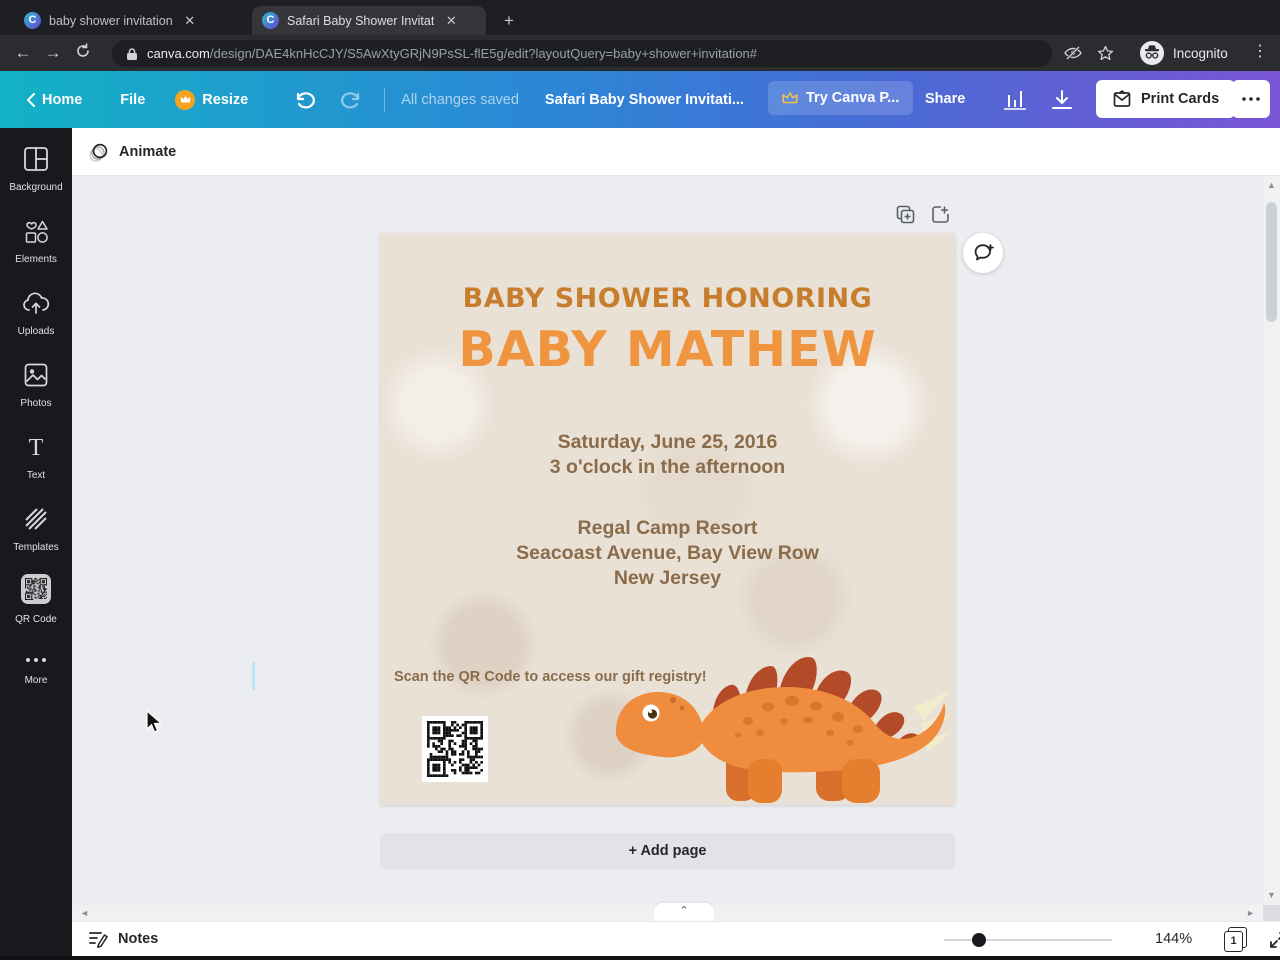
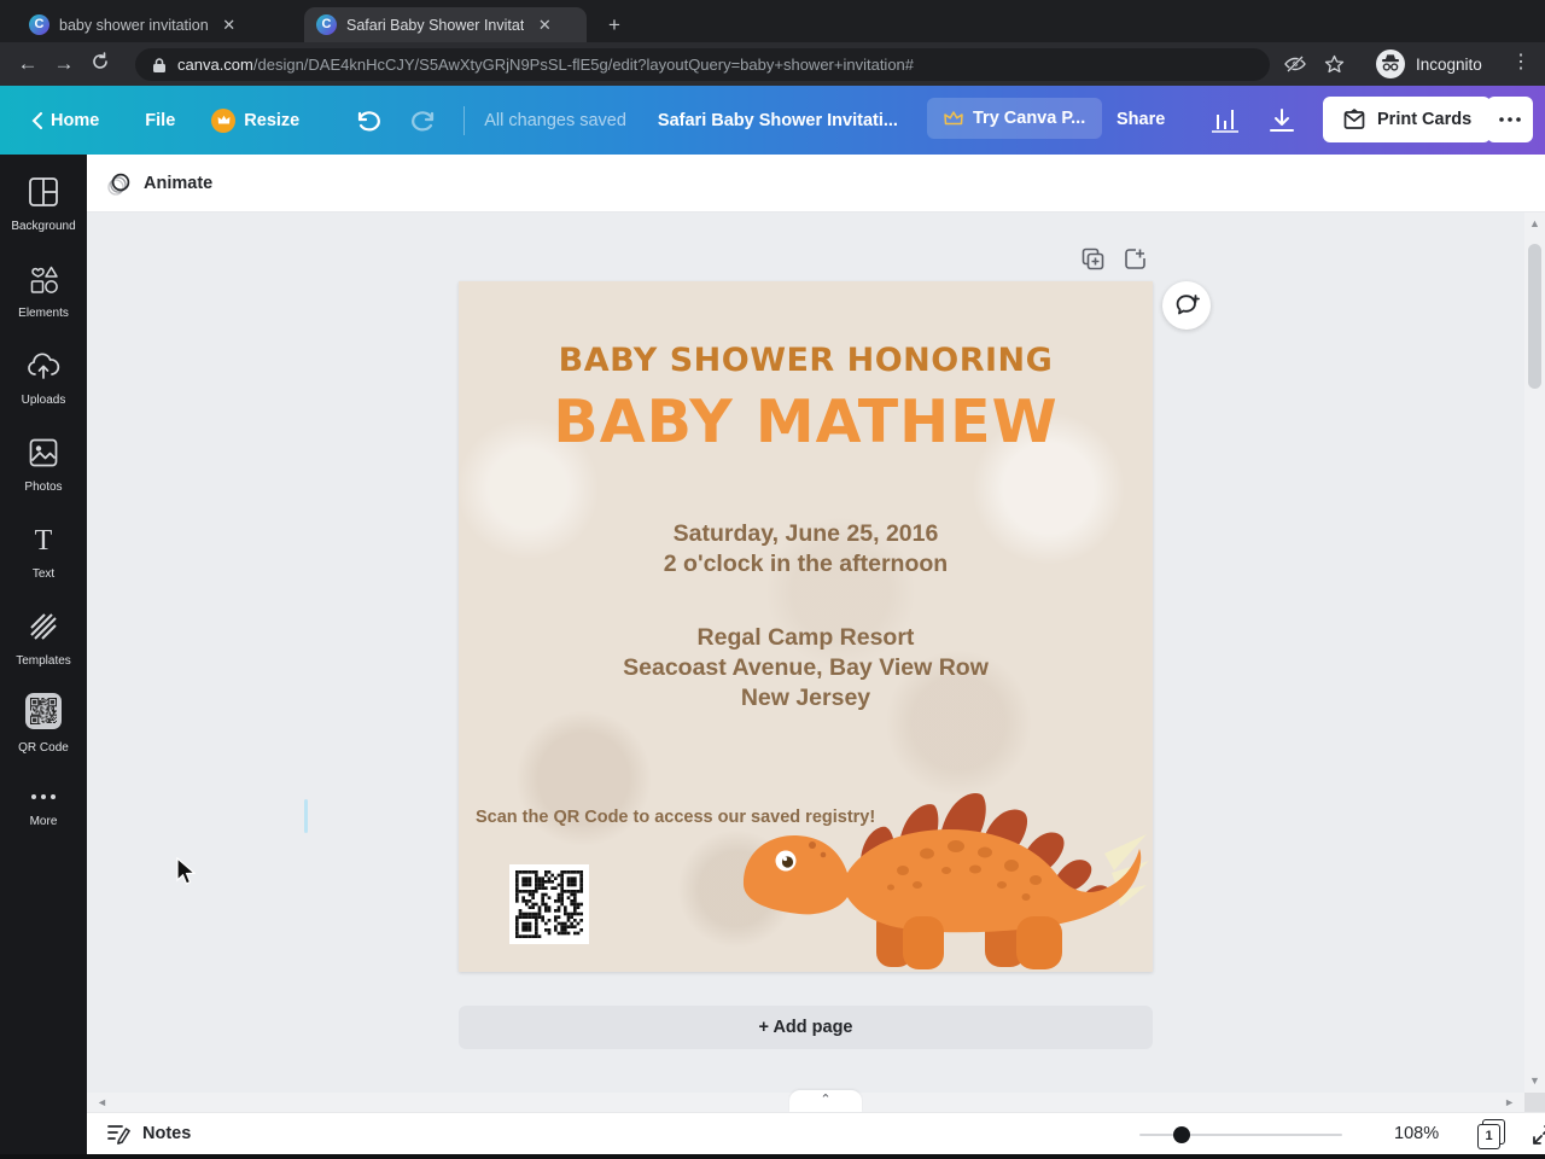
  C
  baby shower invitation
  ✕
  C
  Safari Baby Shower Invitat
  ✕
  +
  ←
  →
  canva.com/design/DAE4knHcCJY/S5AwXtyGRjN9PsSL-flE5g/edit?layoutQuery=baby+shower+invitation#
  Incognito
  ⋮
  Home
  File
  Resize
  All changes saved
  Safari Baby Shower Invitati...
  Try Canva P...
  Share
  Print Cards
  Background
  Elements
  Uploads
  Photos
  T
  Text
  Templates
  QR Code
  More
  Animate
  BABY SHOWER HONORING
  BABY MATHEW
  Saturday, June 25, 2016
- 3 o'clock in the afternoon
+ 2 o'clock in the afternoon
  Regal Camp Resort
  Seacoast Avenue, Bay View Row
  New Jersey
- Scan the QR Code to access our gift registry!
+ Scan the QR Code to access our saved registry!
  + Add page
  ▲
  ▼
  ◄
  ►
  ⌃
  Notes
- 144%
+ 108%
  1
